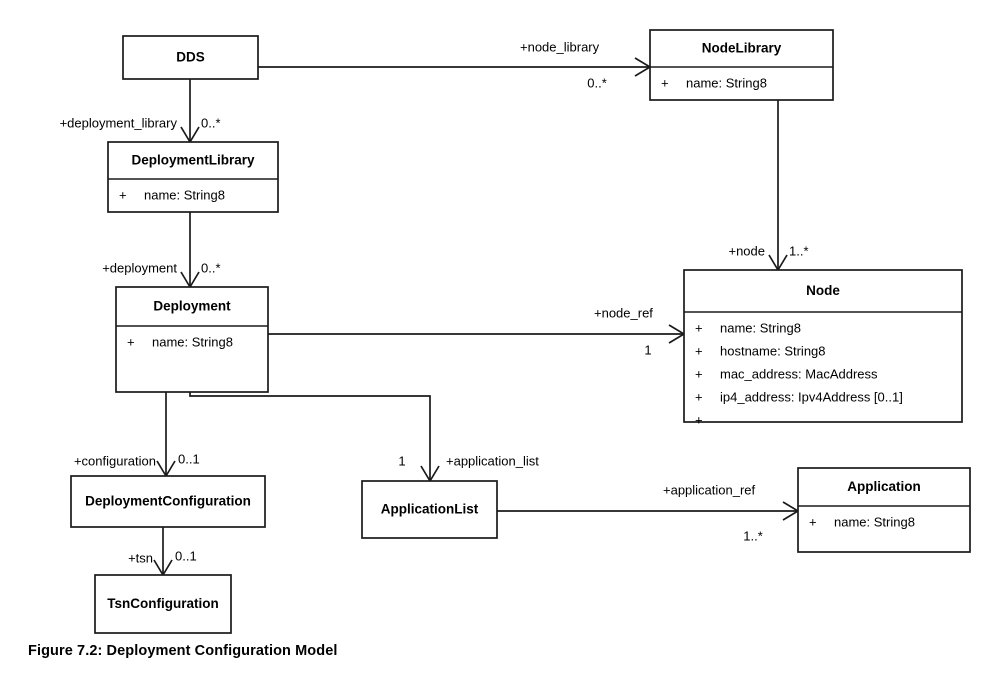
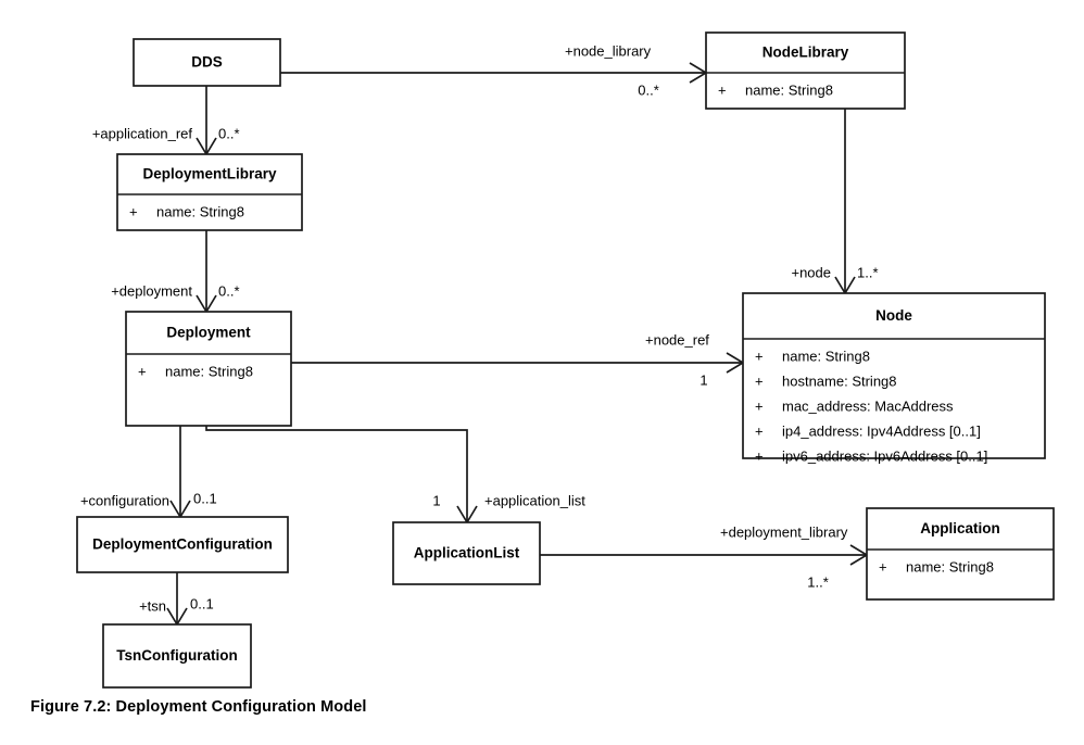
  DDS
  NodeLibrary
  +
  name: String8
  DeploymentLibrary
  +
  name: String8
  Deployment
  +
  name: String8
  Node
  +
  name: String8
  +
  hostname: String8
  +
  mac_address: MacAddress
  +
  ip4_address: Ipv4Address [0..1]
  +
+ ipv6_address: Ipv6Address [0..1]
  DeploymentConfiguration
  ApplicationList
  Application
  +
  name: String8
  TsnConfiguration
  +node_library
  0..*
- +deployment_library
+ +application_ref
  0..*
  +node
  1..*
  +deployment
  0..*
  +node_ref
  1
  +configuration
  0..1
  1
  +application_list
- +application_ref
+ +deployment_library
  1..*
  +tsn
  0..1
  Figure 7.2: Deployment Configuration Model
